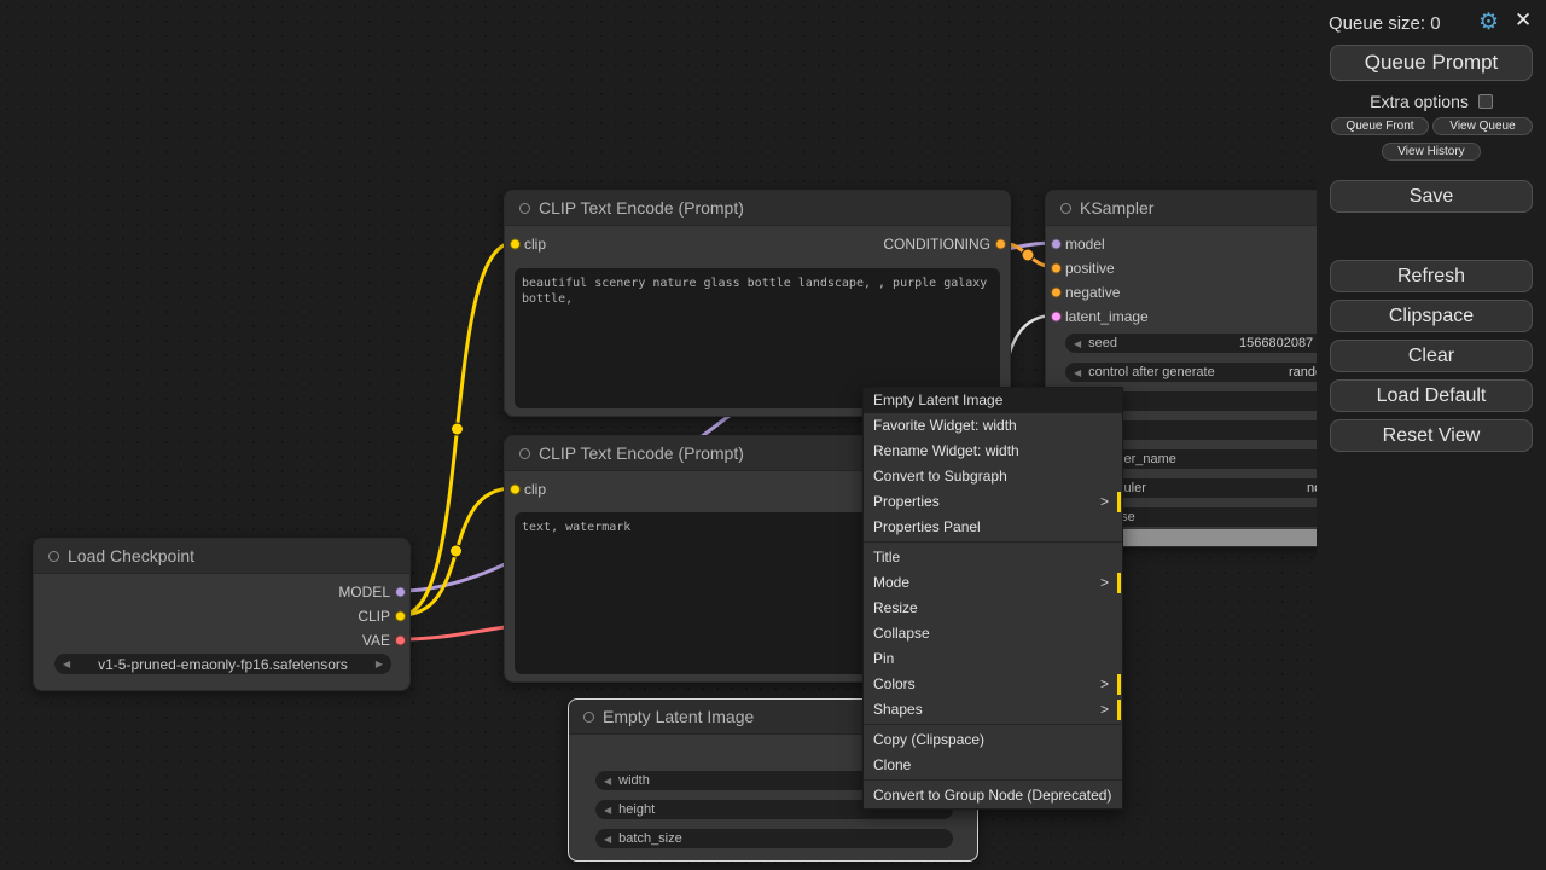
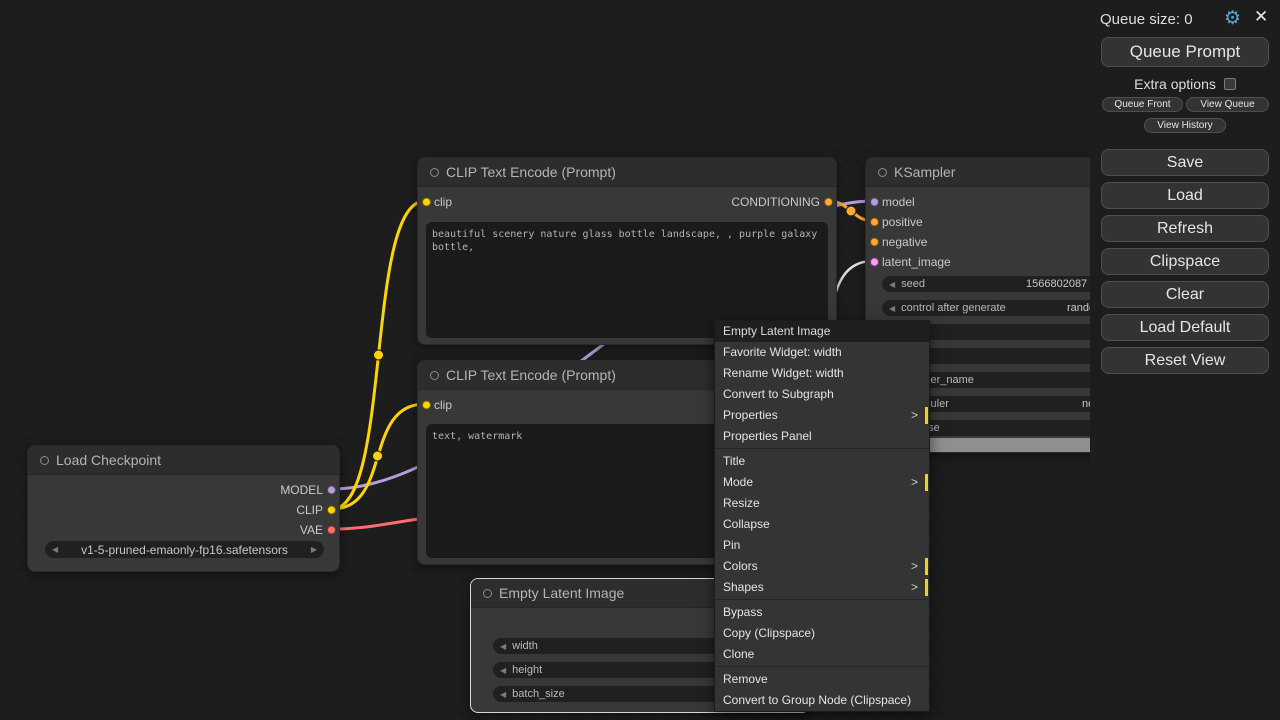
  Load Checkpoint
  MODEL
  CLIP
  VAE
  ◀
  v1-5-pruned-emaonly-fp16.safetensors
  ▶
  CLIP Text Encode (Prompt)
  clip
  CONDITIONING
  beautiful scenery nature glass bottle landscape, , purple galaxy bottle,
  CLIP Text Encode (Prompt)
  clip
  text, watermark
  KSampler
  model
  positive
  negative
  latent_image
  ◀
  seed
  1566802087
  ◀
  control after generate
  Empty Latent Image
  ◀
  width
  ◀
  height
  ◀
  batch_size
  Empty Latent Image
  Favorite Widget: width
  Rename Widget: width
  Convert to Subgraph
  Properties
  >
  Properties Panel
  Title
  Mode
  >
  Resize
  Collapse
  Pin
  Colors
  >
  Shapes
  >
+ Bypass
  Copy (Clipspace)
  Clone
+ Remove
- Convert to Group Node (Deprecated)
+ Convert to Group Node (Clipspace)
  Queue size: 0
  ⚙
  ✕
  Queue Prompt
  Extra options
  Queue Front
  View Queue
  View History
  Save
+ Load
  Refresh
  Clipspace
  Clear
  Load Default
  Reset View
